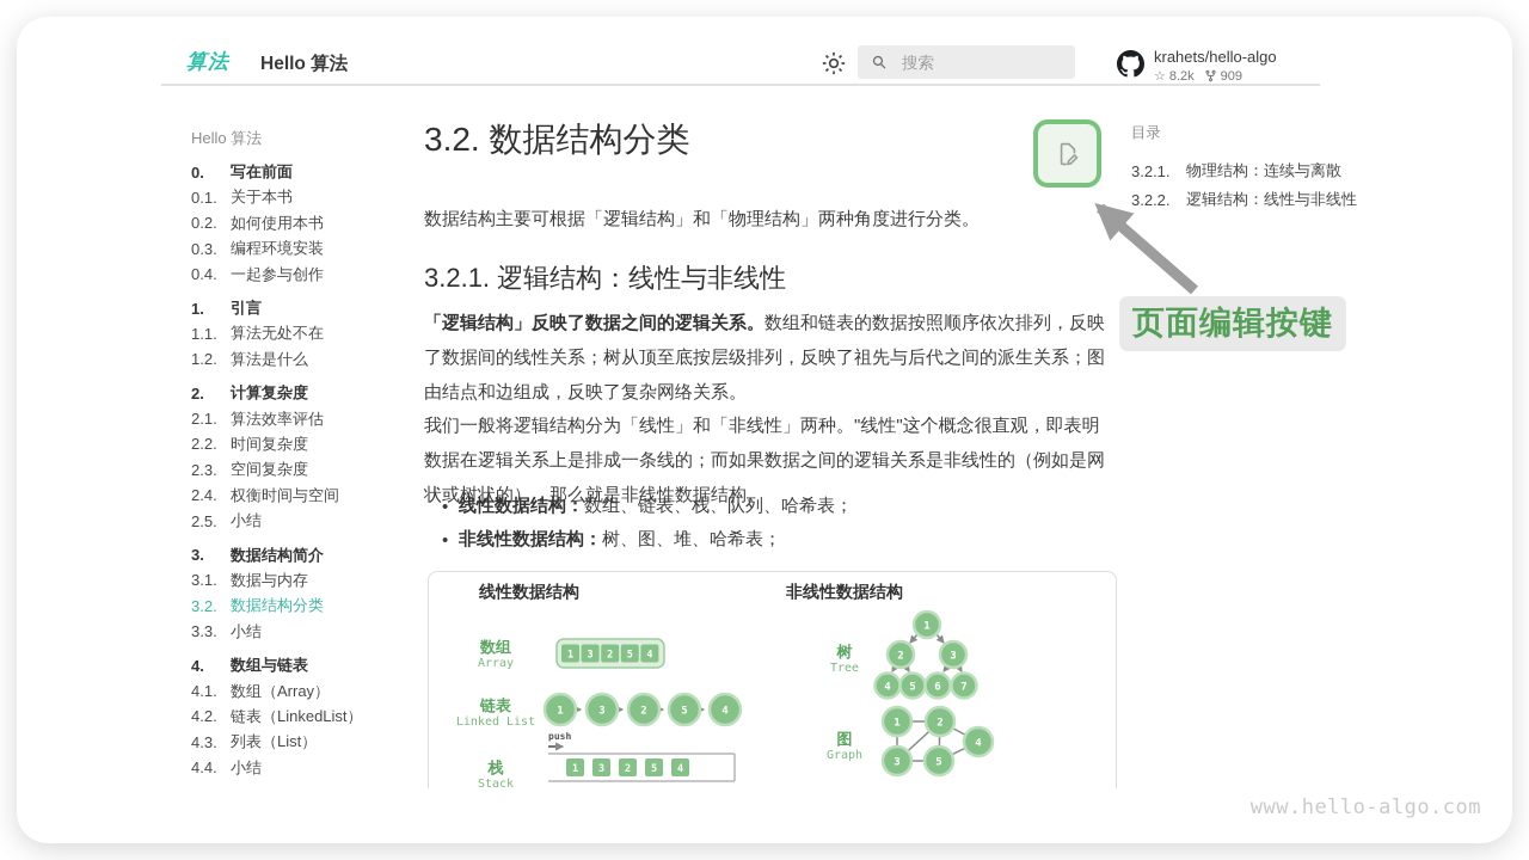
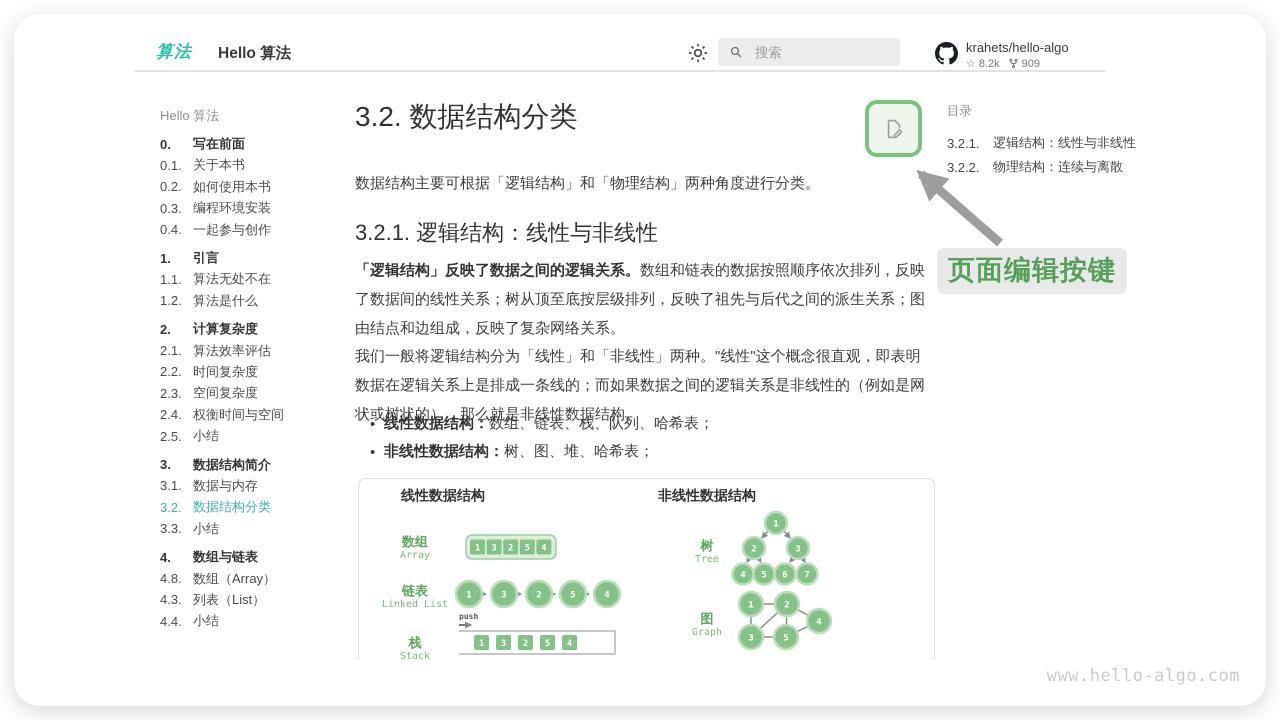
  算法
  Hello 算法
  搜索
  krahets/hello-algo
  ☆
  8.2k
  909
  Hello 算法
  0.
  写在前面
  0.1.
  关于本书
  0.2.
  如何使用本书
  0.3.
  编程环境安装
  0.4.
  一起参与创作
  1.
  引言
  1.1.
  算法无处不在
  1.2.
  算法是什么
  2.
  计算复杂度
  2.1.
  算法效率评估
  2.2.
  时间复杂度
  2.3.
  空间复杂度
  2.4.
  权衡时间与空间
  2.5.
  小结
  3.
  数据结构简介
  3.1.
  数据与内存
  3.2.
  数据结构分类
  3.3.
  小结
  4.
  数组与链表
- 4.1.
+ 4.8.
  数组（Array）
- 4.2.
- 链表（LinkedList）
  4.3.
  列表（List）
  4.4.
  小结
  3.2. 数据结构分类
  数据结构主要可根据「逻辑结构」和「物理结构」两种角度进行分类。
  3.2.1. 逻辑结构：线性与非线性
  「逻辑结构」反映了数据之间的逻辑关系。数组和链表的数据按照顺序依次排列，反映了数据间的线性关系；树从顶至底按层级排列，反映了祖先与后代之间的派生关系；图由结点和边组成，反映了复杂网络关系。
  我们一般将逻辑结构分为「线性」和「非线性」两种。"线性"这个概念很直观，即表明数据在逻辑关系上是排成一条线的；而如果数据之间的逻辑关系是非线性的（例如是网状或树状的），那么就是非线性数据结构。
  •
  线性数据结构：数组、链表、栈、队列、哈希表；
  •
  非线性数据结构：树、图、堆、哈希表；
  线性数据结构
  非线性数据结构
  数组
  Array
  链表
  Linked List
  栈
  Stack
  树
  Tree
  图
  Graph
  1
  3
  2
  5
  4
  1
  3
  2
  5
  4
  push
  1
  3
  2
  5
  4
  1
  2
  3
  4
  5
  6
  7
  1
  2
  4
  3
  5
  页面编辑按键
  目录
  3.2.1.
- 物理结构：连续与离散
+ 逻辑结构：线性与非线性
  3.2.2.
- 逻辑结构：线性与非线性
+ 物理结构：连续与离散
  www.hello-algo.com
